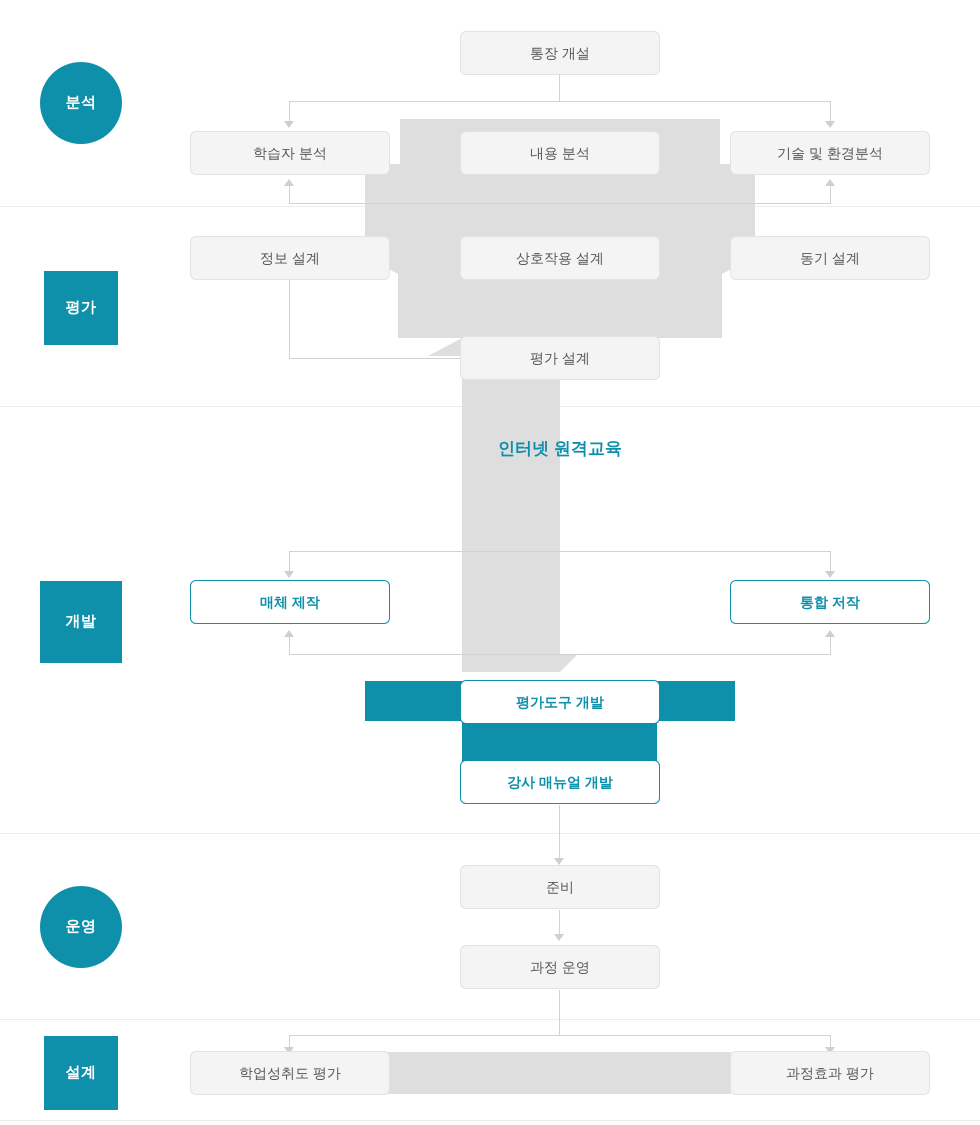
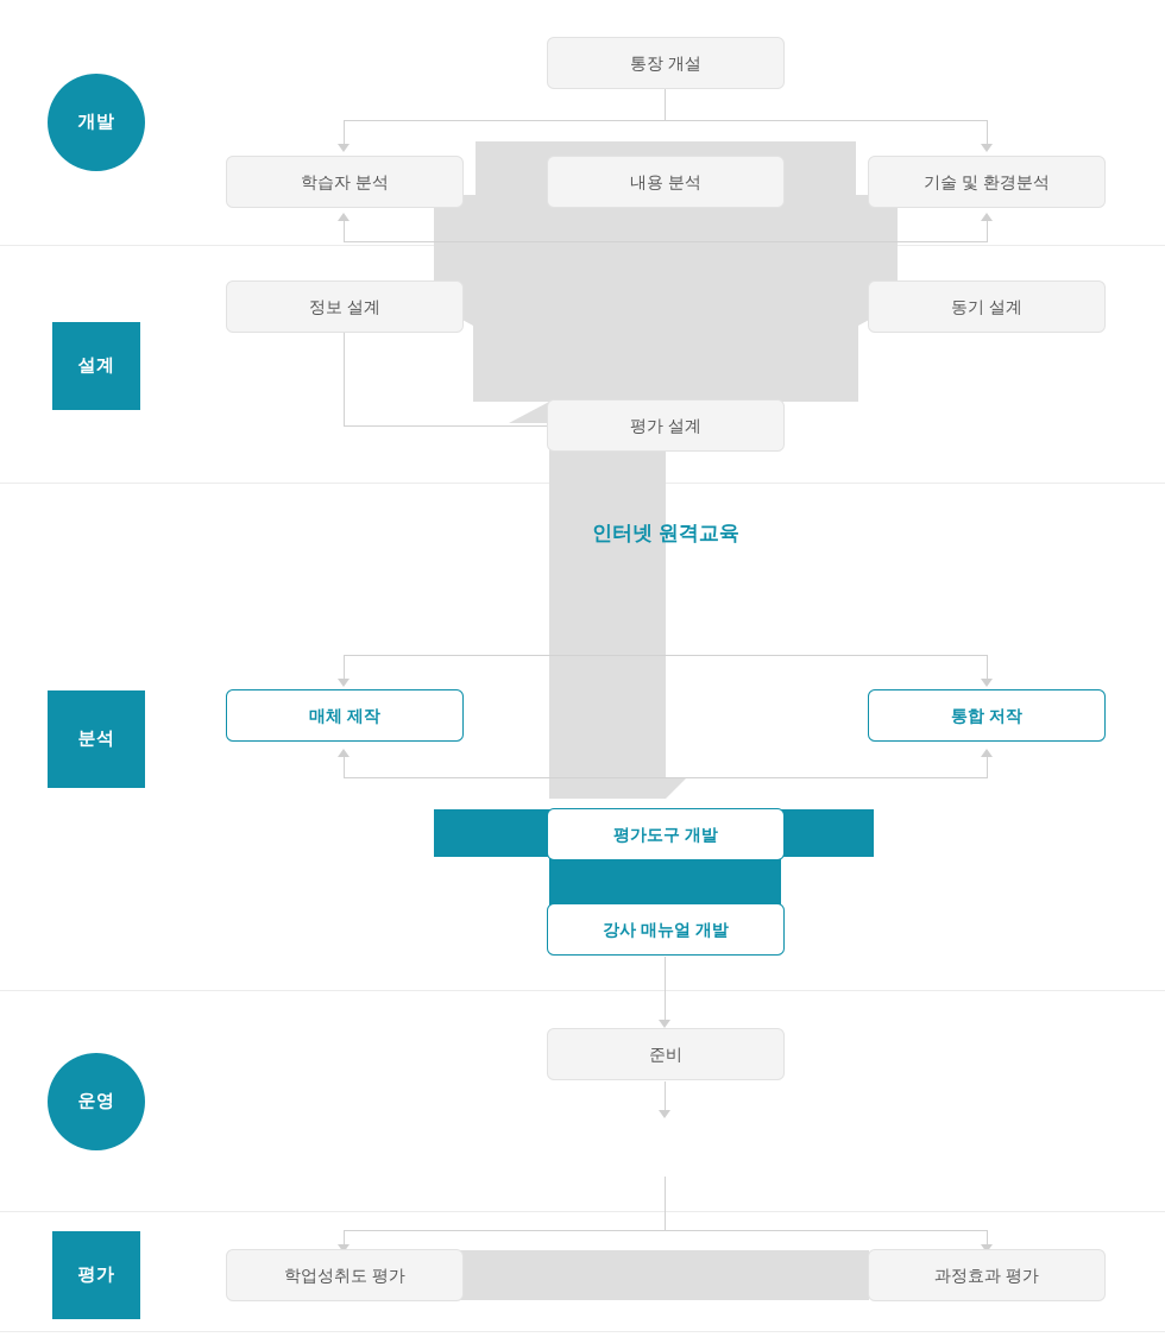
- 분석
+ 개발
- 평가
+ 설계
- 개발
+ 분석
  운영
- 설계
+ 평가
  통장 개설
  학습자 분석
  내용 분석
  기술 및 환경분석
  정보 설계
- 상호작용 설계
  동기 설계
  평가 설계
  인터넷 원격교육
  매체 제작
  통합 저작
  평가도구 개발
  강사 매뉴얼 개발
  준비
- 과정 운영
  학업성취도 평가
  과정효과 평가
